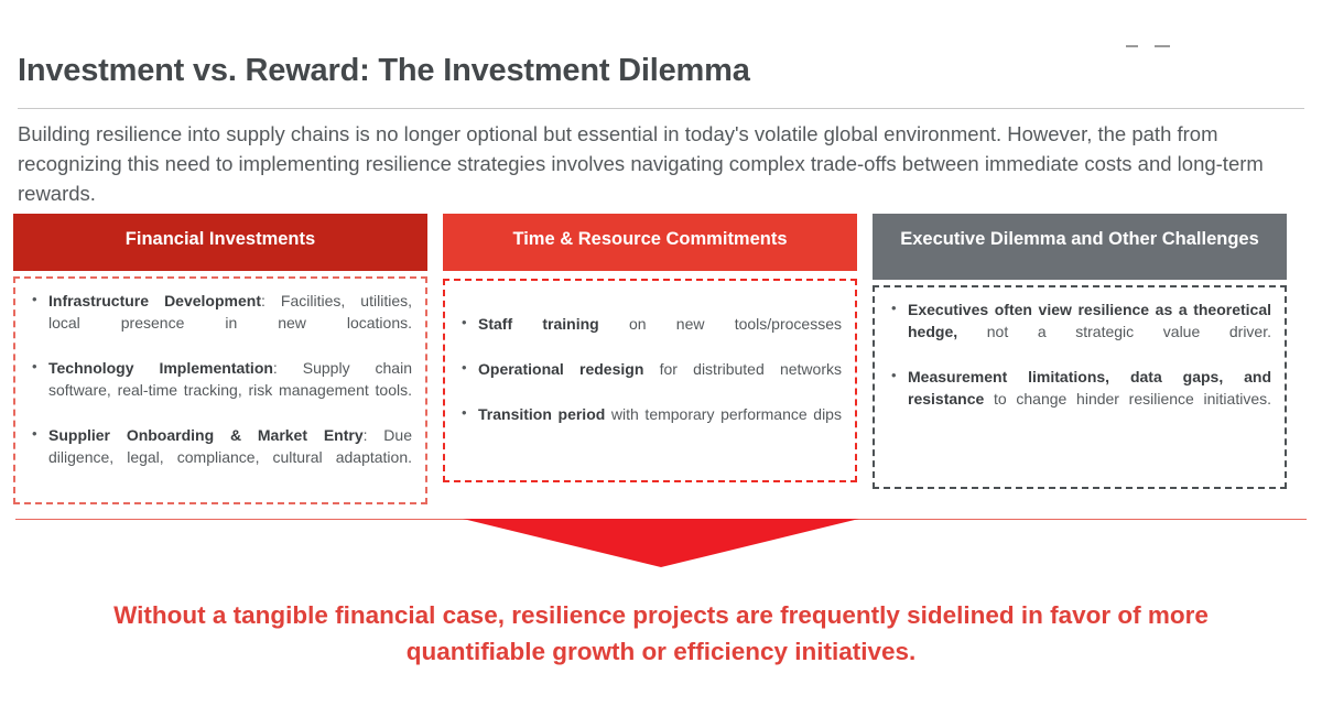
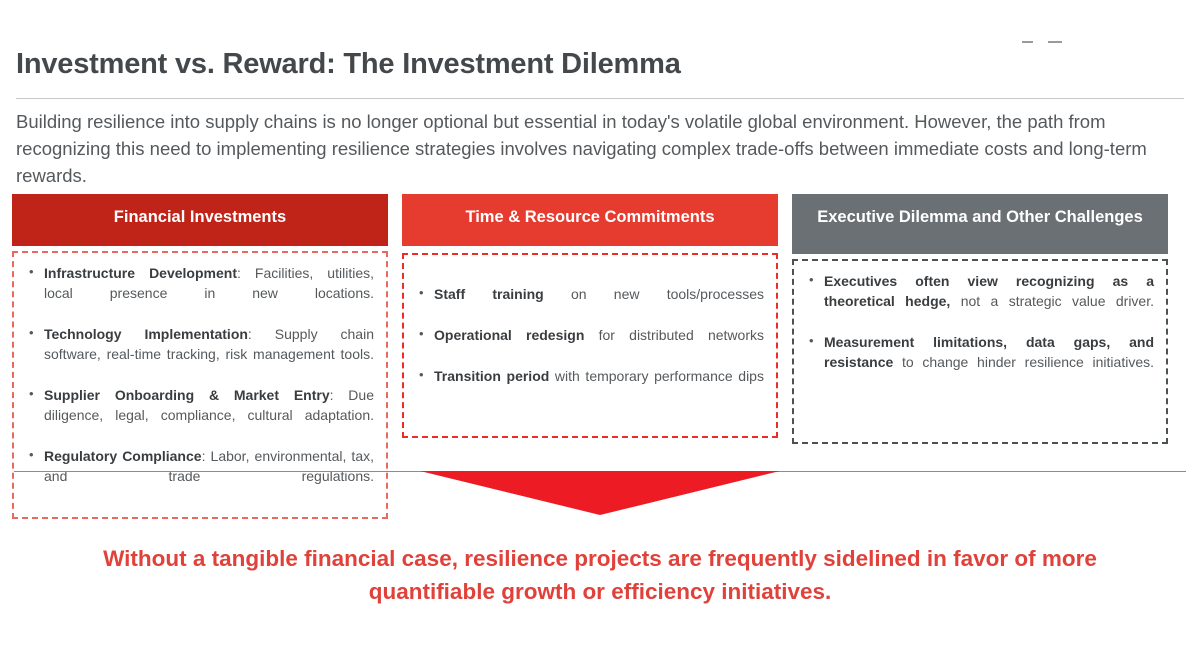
  Investment vs. Reward: The Investment Dilemma
  Building resilience into supply chains is no longer optional but essential in today's volatile global environment. However, the path from recognizing this need to implementing resilience strategies involves navigating complex trade-offs between immediate costs and long-term rewards.
  Financial Investments
  Infrastructure Development: Facilities, utilities, local presence in new locations.
  Technology Implementation: Supply chain software, real-time tracking, risk management tools.
  Supplier Onboarding & Market Entry: Due diligence, legal, compliance, cultural adaptation.
+ Regulatory Compliance: Labor, environmental, tax, and trade regulations.
  Time & Resource Commitments
  Staff training on new tools/processes
  Operational redesign for distributed networks
  Transition period with temporary performance dips
  Executive Dilemma and Other Challenges
- Executives often view resilience as a theoretical hedge, not a strategic value driver.
+ Executives often view recognizing as a theoretical hedge, not a strategic value driver.
  Measurement limitations, data gaps, and resistance to change hinder resilience initiatives.
  Without a tangible financial case, resilience projects are frequently sidelined in favor of more quantifiable growth or efficiency initiatives.
